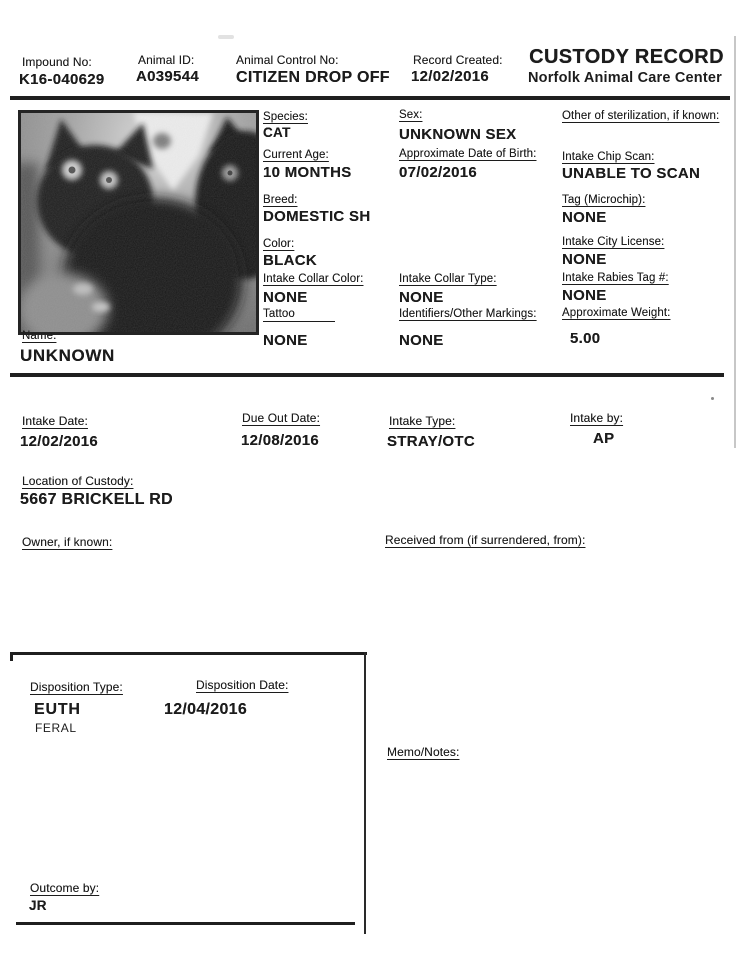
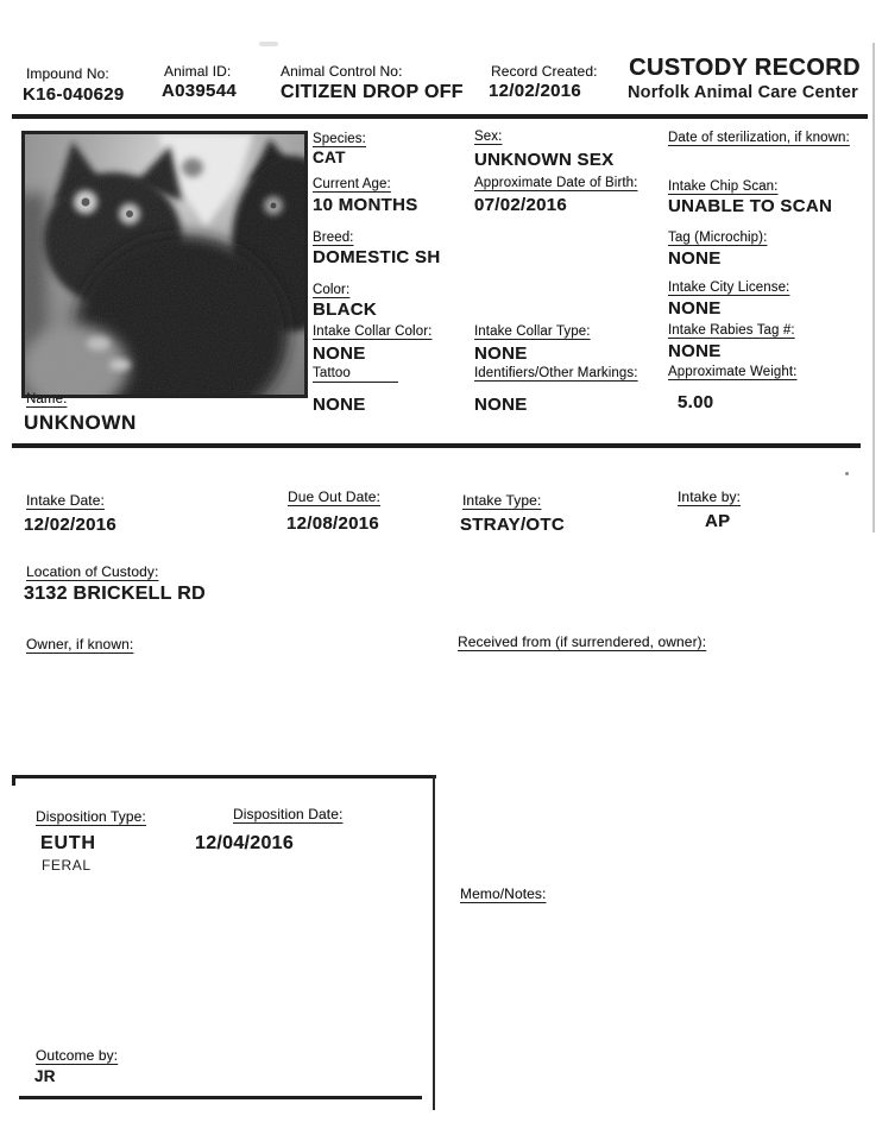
  Impound No:
  K16-040629
  Animal ID:
  A039544
  Animal Control No:
  CITIZEN DROP OFF
  Record Created:
  12/02/2016
  CUSTODY RECORD
  Norfolk Animal Care Center
  Species:
  CAT
  Sex:
  UNKNOWN SEX
- Other of sterilization, if known:
+ Date of sterilization, if known:
  Current Age:
  10 MONTHS
  Approximate Date of Birth:
  07/02/2016
  Intake Chip Scan:
  UNABLE TO SCAN
  Breed:
  DOMESTIC SH
  Tag (Microchip):
  NONE
  Color:
  BLACK
  Intake City License:
  NONE
  Intake Collar Color:
  NONE
  Intake Collar Type:
  NONE
  Intake Rabies Tag #:
  NONE
  Tattoo
  NONE
  Identifiers/Other Markings:
  NONE
  Approximate Weight:
  5.00
  Name:
  UNKNOWN
  Intake Date:
  12/02/2016
  Due Out Date:
  12/08/2016
  Intake Type:
  STRAY/OTC
  Intake by:
  AP
  Location of Custody:
- 5667 BRICKELL RD
+ 3132 BRICKELL RD
  Owner, if known:
- Received from (if surrendered, from):
+ Received from (if surrendered, owner):
  Disposition Type:
  EUTH
  FERAL
  Disposition Date:
  12/04/2016
  Memo/Notes:
  Outcome by:
  JR
